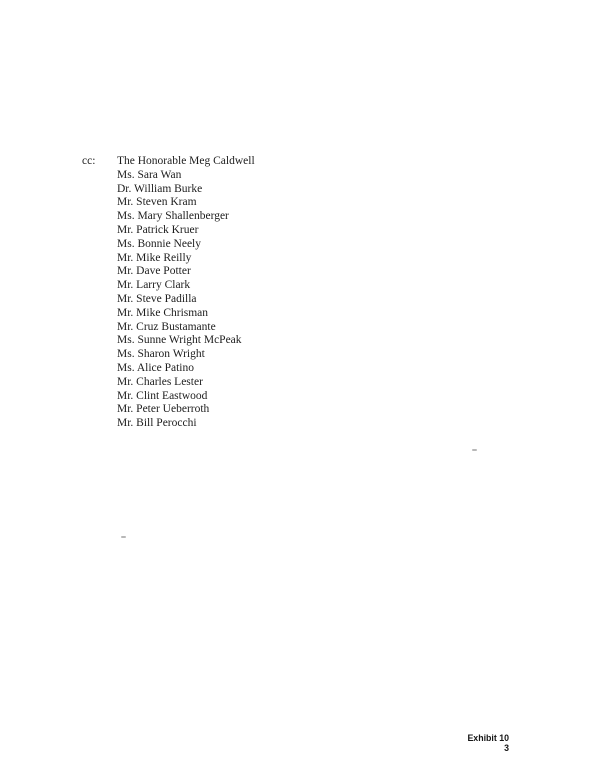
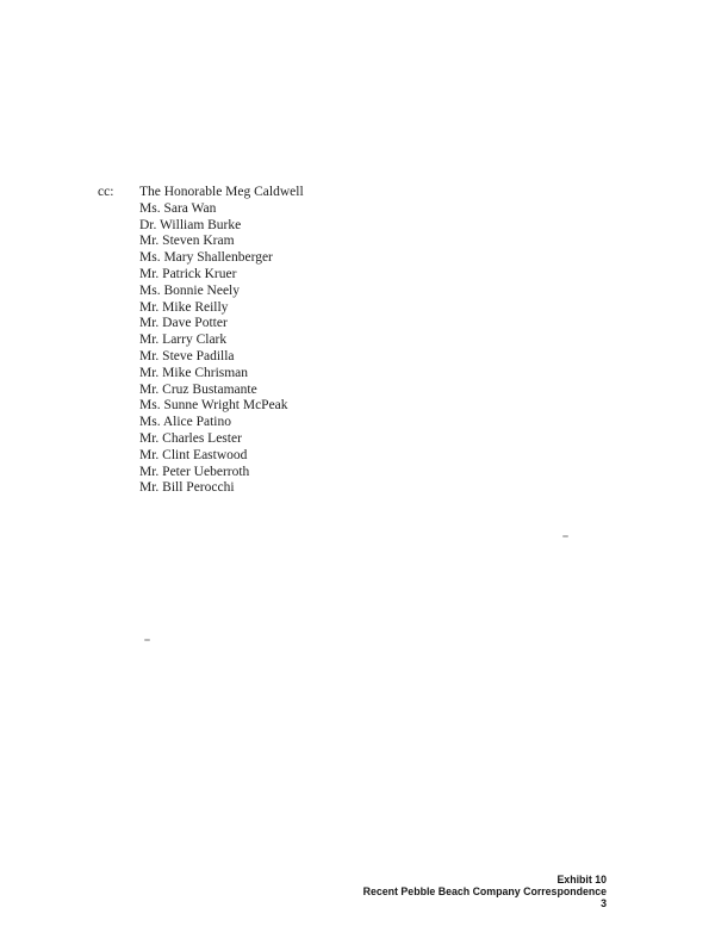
  cc:
  The Honorable Meg Caldwell
  Ms. Sara Wan
  Dr. William Burke
  Mr. Steven Kram
  Ms. Mary Shallenberger
  Mr. Patrick Kruer
  Ms. Bonnie Neely
  Mr. Mike Reilly
  Mr. Dave Potter
  Mr. Larry Clark
  Mr. Steve Padilla
  Mr. Mike Chrisman
  Mr. Cruz Bustamante
  Ms. Sunne Wright McPeak
- Ms. Sharon Wright
  Ms. Alice Patino
  Mr. Charles Lester
  Mr. Clint Eastwood
  Mr. Peter Ueberroth
  Mr. Bill Perocchi
  Exhibit 10
+ Recent Pebble Beach Company Correspondence
  3
